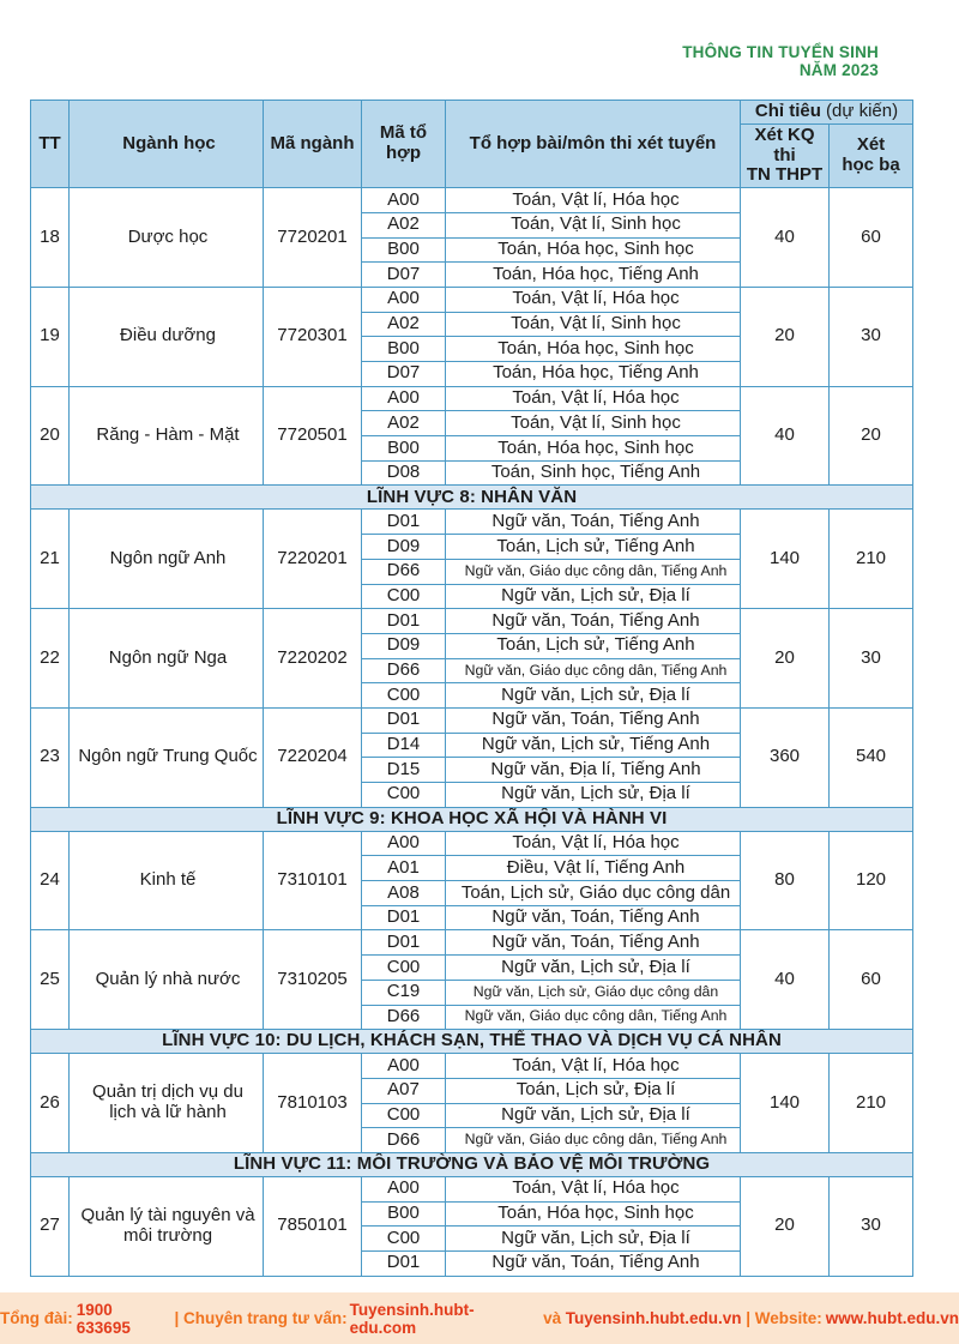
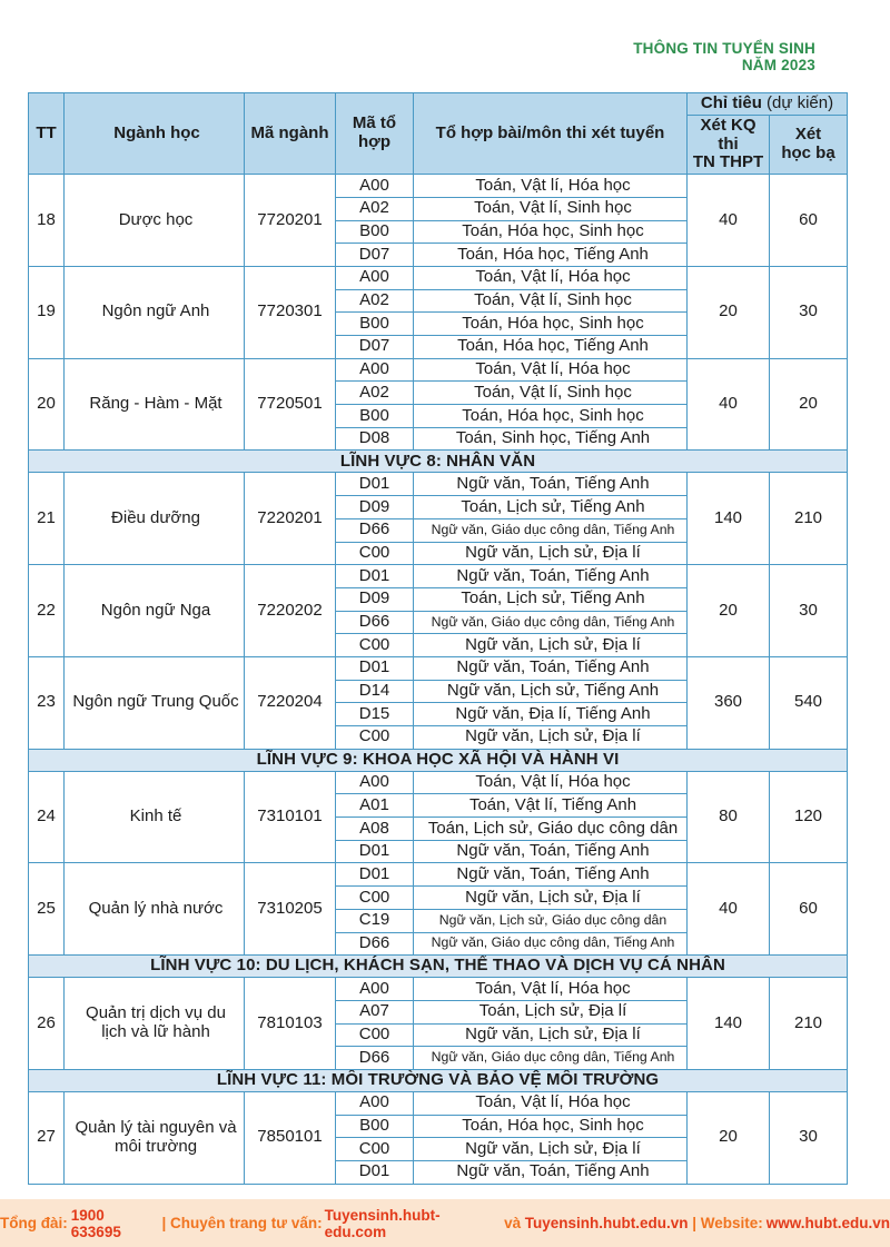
  THÔNG TIN TUYỂN SINH
  NĂM 2023
  TT	Ngành học	Mã ngành	Mã tổ hợp	Tổ hợp bài/môn thi xét tuyển	Chỉ tiêu (dự kiến)
  Xét KQ thiTN THPT	Xéthọc bạ
  18	Dược học	7720201	A00	Toán, Vật lí, Hóa học	40	60
  A02	Toán, Vật lí, Sinh học
  B00	Toán, Hóa học, Sinh học
  D07	Toán, Hóa học, Tiếng Anh
- 19	Điều dưỡng	7720301	A00	Toán, Vật lí, Hóa học	20	30
+ 19	Ngôn ngữ Anh	7720301	A00	Toán, Vật lí, Hóa học	20	30
  A02	Toán, Vật lí, Sinh học
  B00	Toán, Hóa học, Sinh học
  D07	Toán, Hóa học, Tiếng Anh
  20	Răng - Hàm - Mặt	7720501	A00	Toán, Vật lí, Hóa học	40	20
  A02	Toán, Vật lí, Sinh học
  B00	Toán, Hóa học, Sinh học
  D08	Toán, Sinh học, Tiếng Anh
  LĨNH VỰC 8: NHÂN VĂN
- 21	Ngôn ngữ Anh	7220201	D01	Ngữ văn, Toán, Tiếng Anh	140	210
+ 21	Điều dưỡng	7220201	D01	Ngữ văn, Toán, Tiếng Anh	140	210
  D09	Toán, Lịch sử, Tiếng Anh
  D66	Ngữ văn, Giáo dục công dân, Tiếng Anh
  C00	Ngữ văn, Lịch sử, Địa lí
  22	Ngôn ngữ Nga	7220202	D01	Ngữ văn, Toán, Tiếng Anh	20	30
  D09	Toán, Lịch sử, Tiếng Anh
  D66	Ngữ văn, Giáo dục công dân, Tiếng Anh
  C00	Ngữ văn, Lịch sử, Địa lí
  23	Ngôn ngữ Trung Quốc	7220204	D01	Ngữ văn, Toán, Tiếng Anh	360	540
  D14	Ngữ văn, Lịch sử, Tiếng Anh
  D15	Ngữ văn, Địa lí, Tiếng Anh
  C00	Ngữ văn, Lịch sử, Địa lí
  LĨNH VỰC 9: KHOA HỌC XÃ HỘI VÀ HÀNH VI
  24	Kinh tế	7310101	A00	Toán, Vật lí, Hóa học	80	120
- A01	Điều, Vật lí, Tiếng Anh
+ A01	Toán, Vật lí, Tiếng Anh
  A08	Toán, Lịch sử, Giáo dục công dân
  D01	Ngữ văn, Toán, Tiếng Anh
  25	Quản lý nhà nước	7310205	D01	Ngữ văn, Toán, Tiếng Anh	40	60
  C00	Ngữ văn, Lịch sử, Địa lí
  C19	Ngữ văn, Lịch sử, Giáo dục công dân
  D66	Ngữ văn, Giáo dục công dân, Tiếng Anh
  LĨNH VỰC 10: DU LỊCH, KHÁCH SẠN, THỂ THAO VÀ DỊCH VỤ CÁ NHÂN
  26	Quản trị dịch vụ du lịch và lữ hành	7810103	A00	Toán, Vật lí, Hóa học	140	210
  A07	Toán, Lịch sử, Địa lí
  C00	Ngữ văn, Lịch sử, Địa lí
  D66	Ngữ văn, Giáo dục công dân, Tiếng Anh
  LĨNH VỰC 11: MÔI TRƯỜNG VÀ BẢO VỆ MÔI TRƯỜNG
  27	Quản lý tài nguyên và môi trường	7850101	A00	Toán, Vật lí, Hóa học	20	30
  B00	Toán, Hóa học, Sinh học
  C00	Ngữ văn, Lịch sử, Địa lí
  D01	Ngữ văn, Toán, Tiếng Anh
  Tổng đài:
  1900 633695
  | Chuyên trang tư vấn:
  Tuyensinh.hubt-edu.com
  và
  Tuyensinh.hubt.edu.vn
  | Website:
  www.hubt.edu.vn
